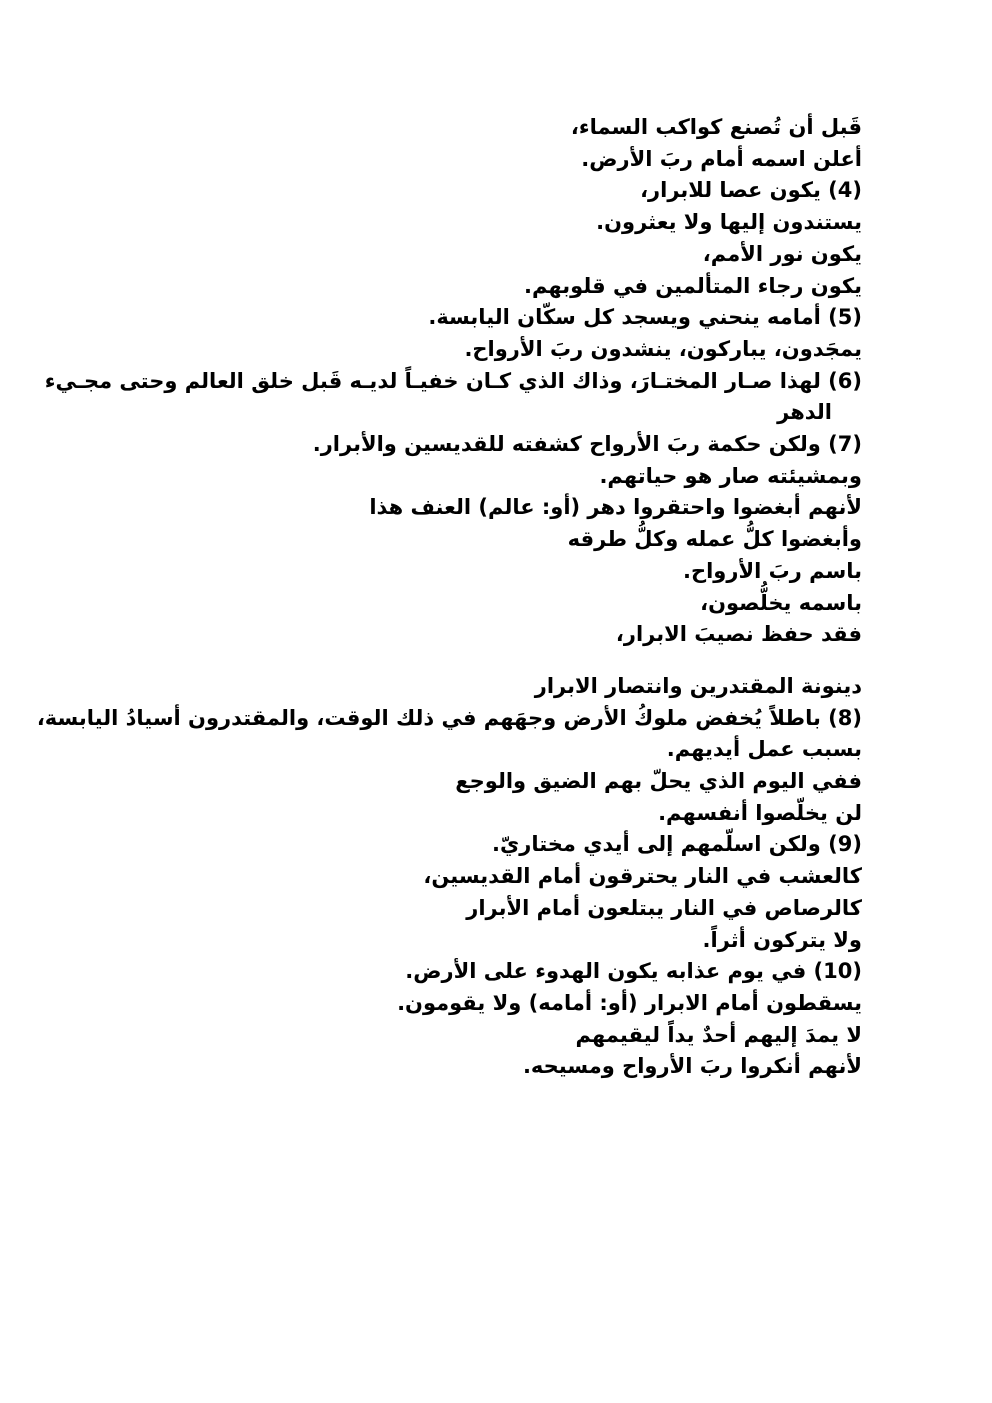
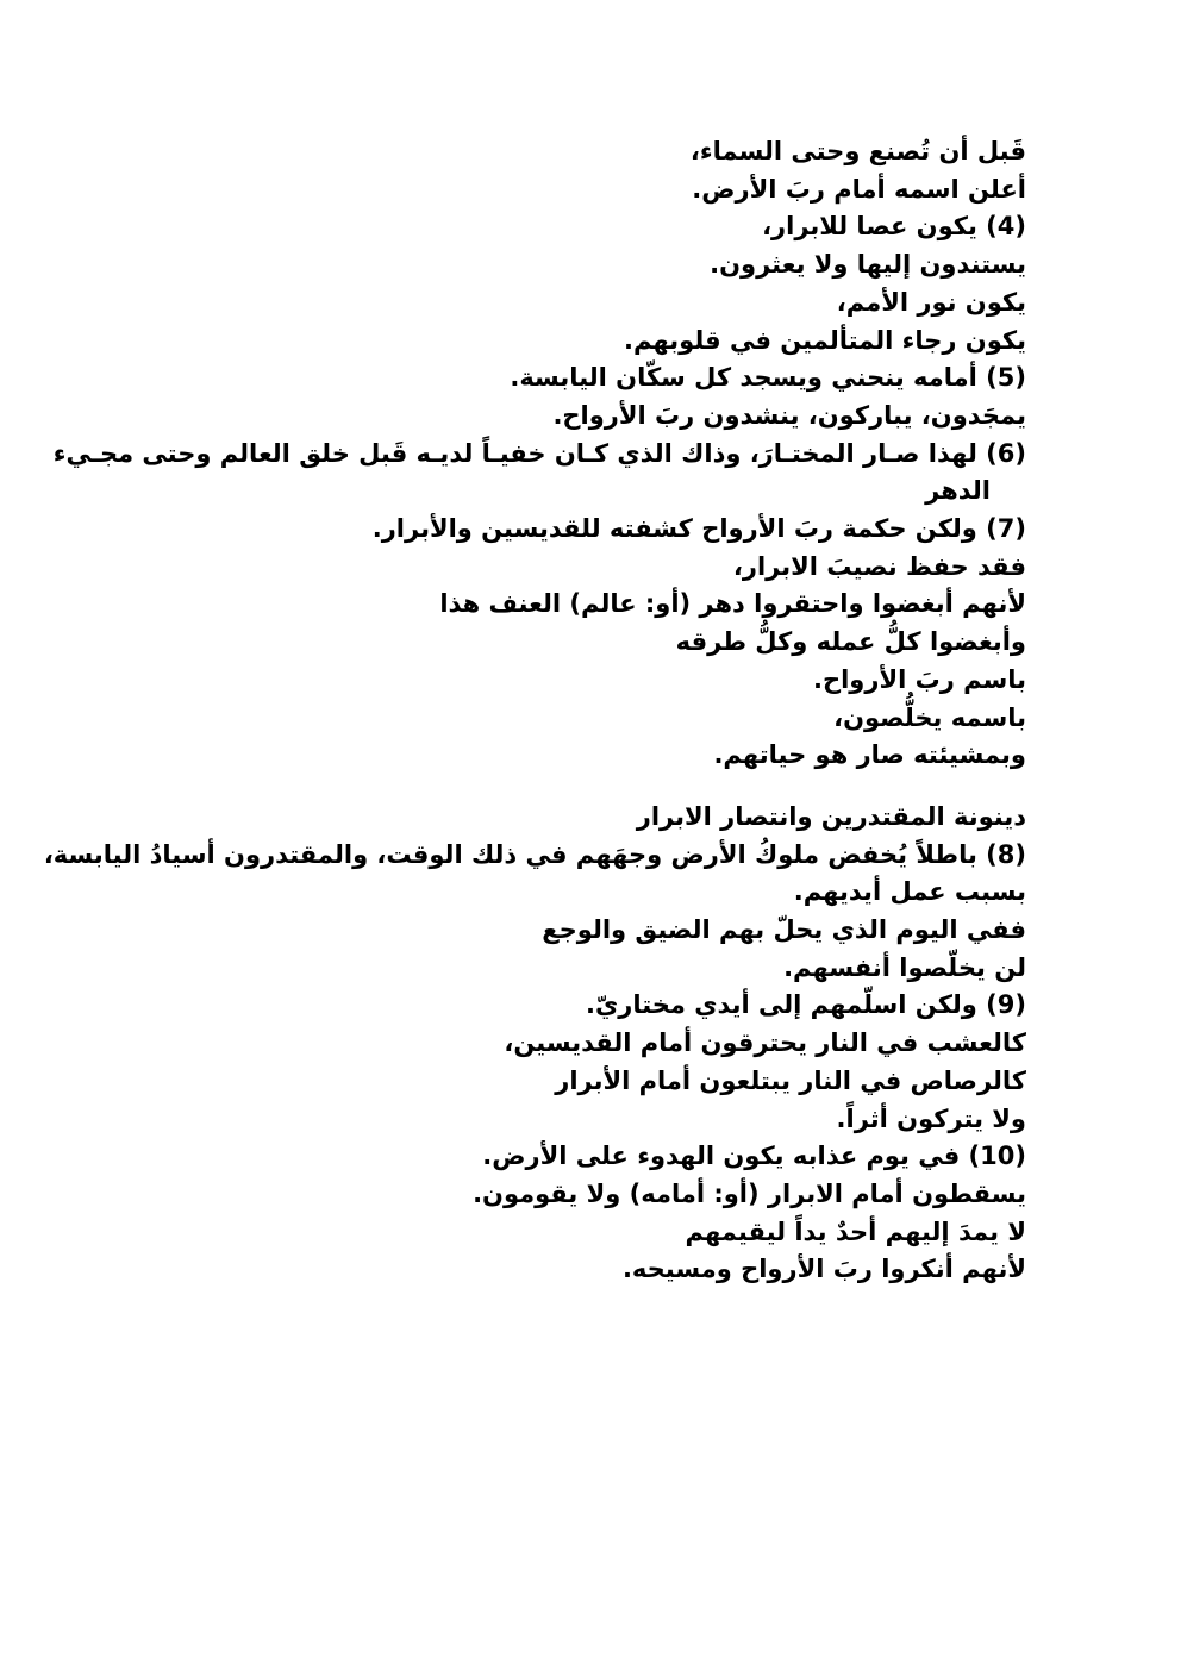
- قَبل أن تُصنع كواكب السماء،
+ قَبل أن تُصنع وحتى السماء،
  أعلن اسمه أمام ربَ الأرض.
  (4) يكون عصا للابرار،
  يستندون إليها ولا يعثرون.
  يكون نور الأمم،
  يكون رجاء المتألمين في قلوبهم.
  (5) أمامه ينحني ويسجد كل سكّان اليابسة.
  يمجَدون، يباركون، ينشدون ربَ الأرواح.
  (6) لهذا صـار المختـارَ، وذاك الذي كـان خفيـاً لديـه قَبل خلق العالم وحتى مجـيء
  الدهر
  (7) ولكن حكمة ربَ الأرواح كشفته للقديسين والأبرار.
- وبمشيئته صار هو حياتهم.
+ فقد حفظ نصيبَ الابرار،
  لأنهم أبغضوا واحتقروا دهر (أو: عالم) العنف هذا
  وأبغضوا كلُّ عمله وكلُّ طرقه
  باسم ربَ الأرواح.
  باسمه يخلُّصون،
- فقد حفظ نصيبَ الابرار،
+ وبمشيئته صار هو حياتهم.
  دينونة المقتدرين وانتصار الابرار
  (8) باطلاً يُخفض ملوكُ الأرض وجهَهم في ذلك الوقت، والمقتدرون أسيادُ اليابسة،
  بسبب عمل أيديهم.
  ففي اليوم الذي يحلّ بهم الضيق والوجع
  لن يخلّصوا أنفسهم.
  (9) ولكن اسلّمهم إلى أيدي مختاريّ.
  كالعشب في النار يحترقون أمام القديسين،
  كالرصاص في النار يبتلعون أمام الأبرار
  ولا يتركون أثراً.
  (10) في يوم عذابه يكون الهدوء على الأرض.
  يسقطون أمام الابرار (أو: أمامه) ولا يقومون.
  لا يمدَ إليهم أحدٌ يداً ليقيمهم
  لأنهم أنكروا ربَ الأرواح ومسيحه.
